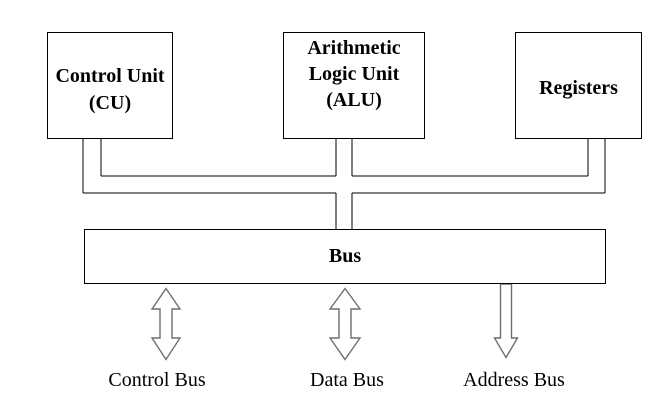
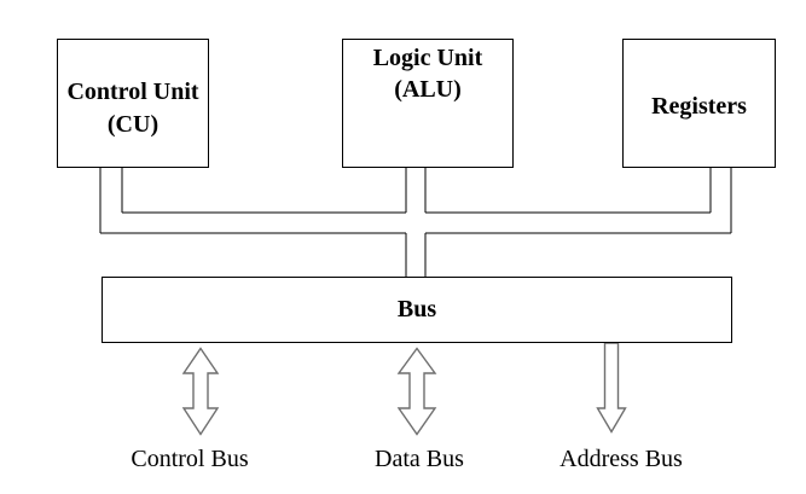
  Control Unit
  (CU)
- Arithmetic
  Logic Unit
  (ALU)
  Registers
  Bus
  Control Bus
  Data Bus
  Address Bus
